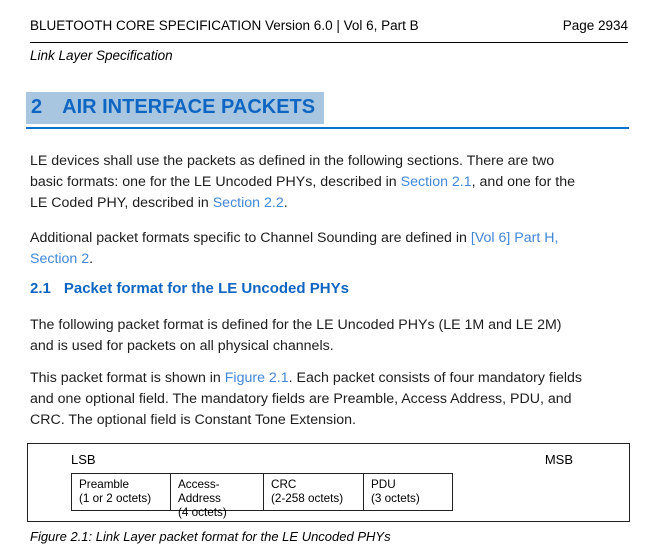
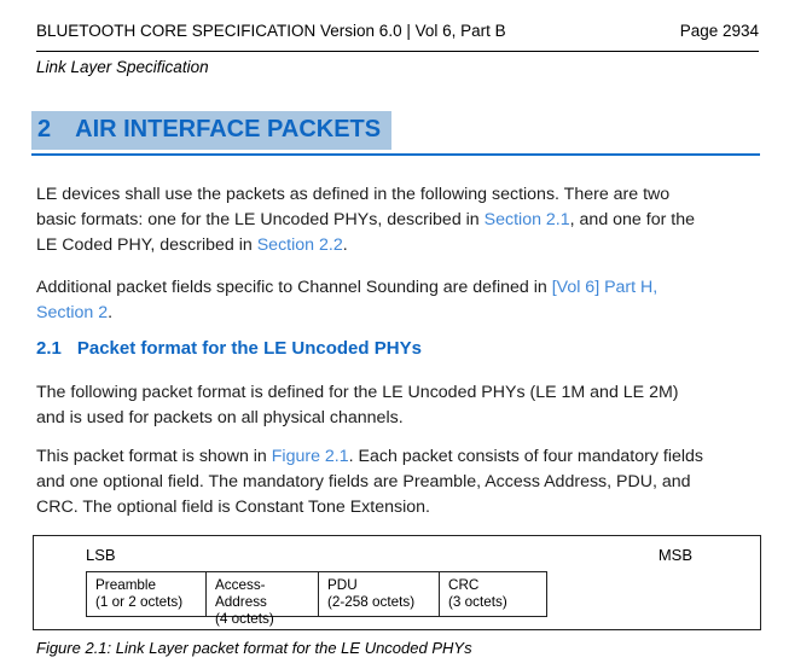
  BLUETOOTH CORE SPECIFICATION Version 6.0 | Vol 6, Part B
  Page 2934
  Link Layer Specification
  2 AIR INTERFACE PACKETS
  LE devices shall use the packets as defined in the following sections. There are two
  basic formats: one for the LE Uncoded PHYs, described in Section 2.1, and one for the
  LE Coded PHY, described in Section 2.2.
- Additional packet formats specific to Channel Sounding are defined in [Vol 6] Part H,
+ Additional packet fields specific to Channel Sounding are defined in [Vol 6] Part H,
  Section 2.
  2.1 Packet format for the LE Uncoded PHYs
  The following packet format is defined for the LE Uncoded PHYs (LE 1M and LE 2M)
  and is used for packets on all physical channels.
  This packet format is shown in Figure 2.1. Each packet consists of four mandatory fields
  and one optional field. The mandatory fields are Preamble, Access Address, PDU, and
  CRC. The optional field is Constant Tone Extension.
  LSB
  MSB
  Preamble
  (1 or 2 octets)
  Access-Address
  (4 octets)
- CRC
+ PDU
  (2-258 octets)
- PDU
+ CRC
  (3 octets)
  Figure 2.1: Link Layer packet format for the LE Uncoded PHYs
